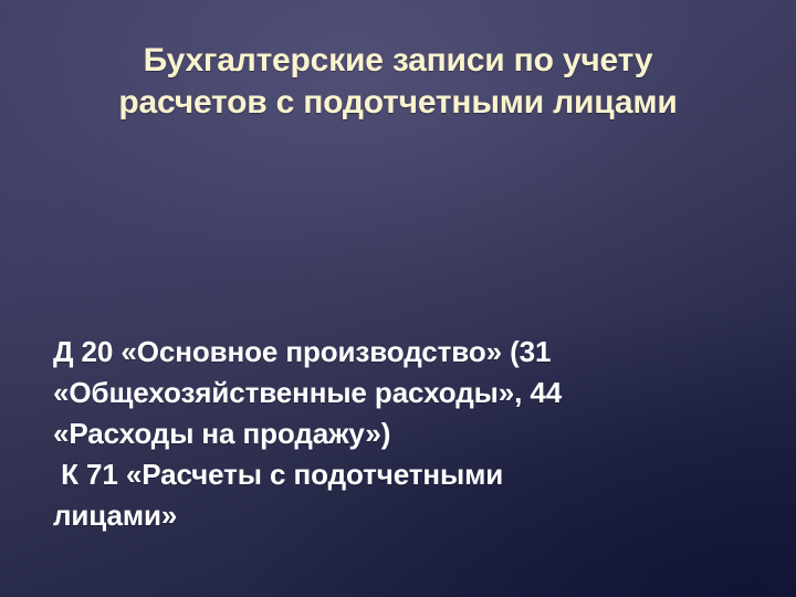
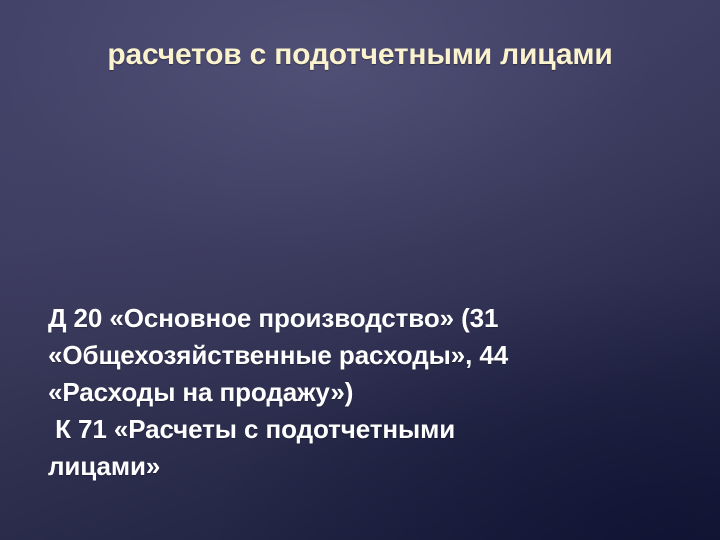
- Бухгалтерские записи по учету
  расчетов с подотчетными лицами
  Д 20 «Основное производство» (31
  «Общехозяйственные расходы», 44
  «Расходы на продажу»)
  К 71 «Расчеты с подотчетными
  лицами»
